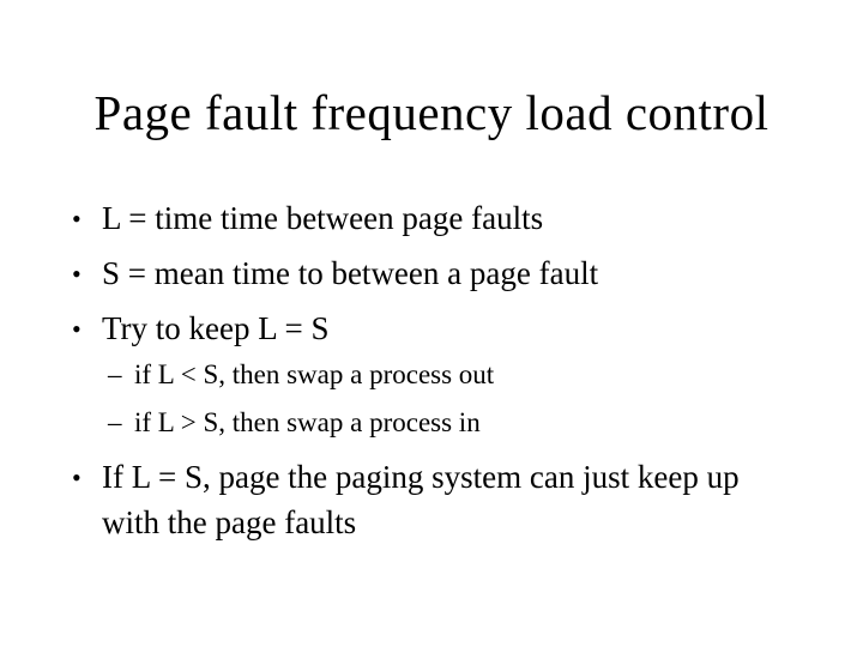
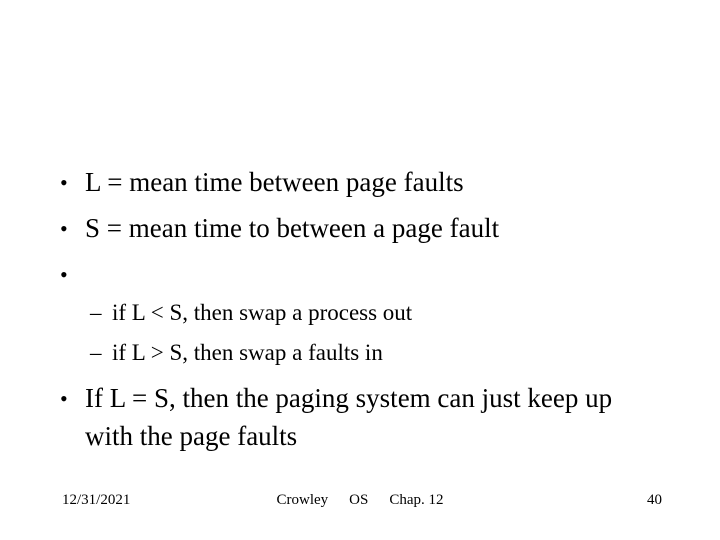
- Page fault frequency load control
  •
- L = time time between page faults
+ L = mean time between page faults
  •
  S = mean time to between a page fault
  •
- Try to keep L = S
  –
  if L < S, then swap a process out
  –
- if L > S, then swap a process in
+ if L > S, then swap a faults in
  •
- If L = S, page the paging system can just keep up with the page faults
+ If L = S, then the paging system can just keep up with the page faults
+ 12/31/2021
+ Crowley
+ OS
+ Chap. 12
+ 40
